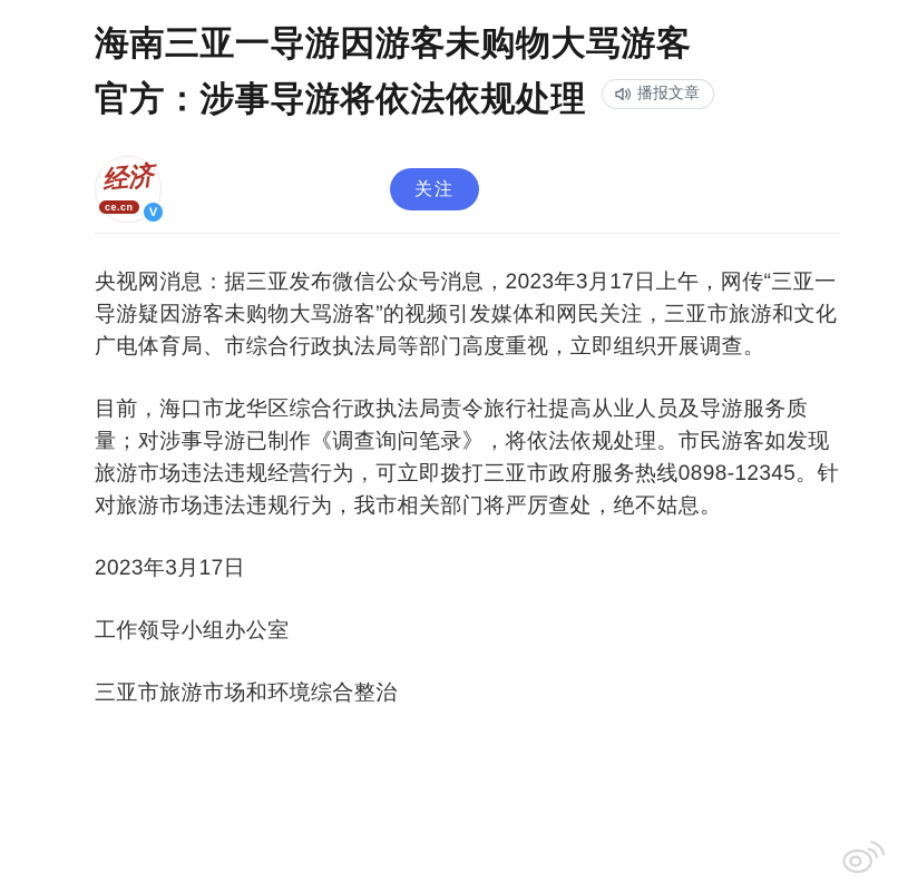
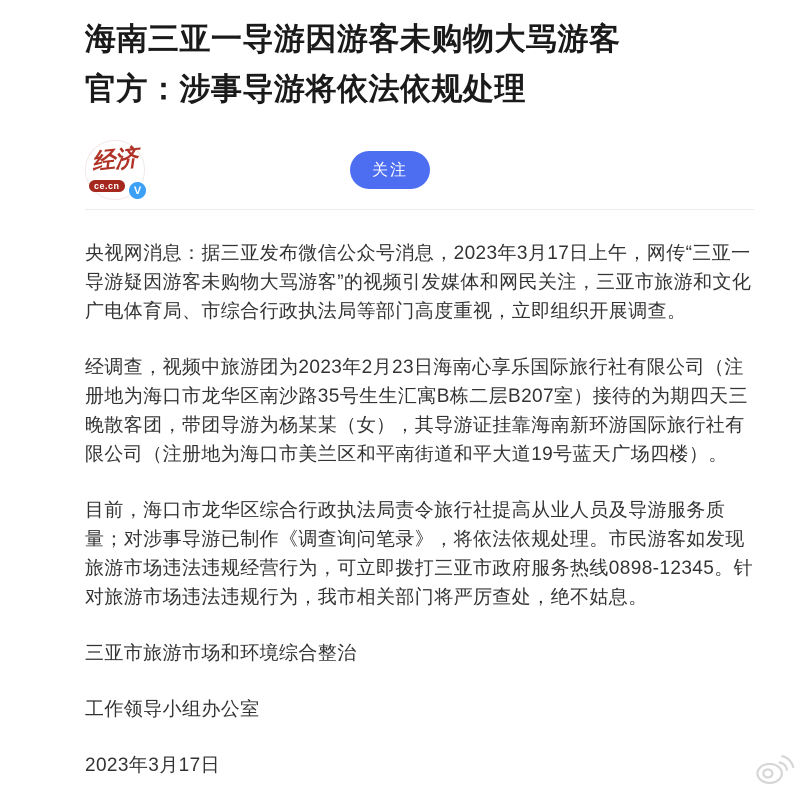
  海南三亚一导游因游客未购物大骂游客
  官方：涉事导游将依法依规处理
- 播报文章
  ce.cn
  V
  关注
  央视网消息：据三亚发布微信公众号消息，2023年3月17日上午，网传“三亚一导游疑因游客未购物大骂游客”的视频引发媒体和网民关注，三亚市旅游和文化广电体育局、市综合行政执法局等部门高度重视，立即组织开展调查。
+ 经调查，视频中旅游团为2023年2月23日海南心享乐国际旅行社有限公司（注册地为海口市龙华区南沙路35号生生汇寓B栋二层B207室）接待的为期四天三晚散客团，带团导游为杨某某（女），其导游证挂靠海南新环游国际旅行社有限公司（注册地为海口市美兰区和平南街道和平大道19号蓝天广场四楼）。
  目前，海口市龙华区综合行政执法局责令旅行社提高从业人员及导游服务质量；对涉事导游已制作《调查询问笔录》，将依法依规处理。市民游客如发现旅游市场违法违规经营行为，可立即拨打三亚市政府服务热线0898-12345。针对旅游市场违法违规行为，我市相关部门将严厉查处，绝不姑息。
- 2023年3月17日
+ 三亚市旅游市场和环境综合整治
  工作领导小组办公室
- 三亚市旅游市场和环境综合整治
+ 2023年3月17日
